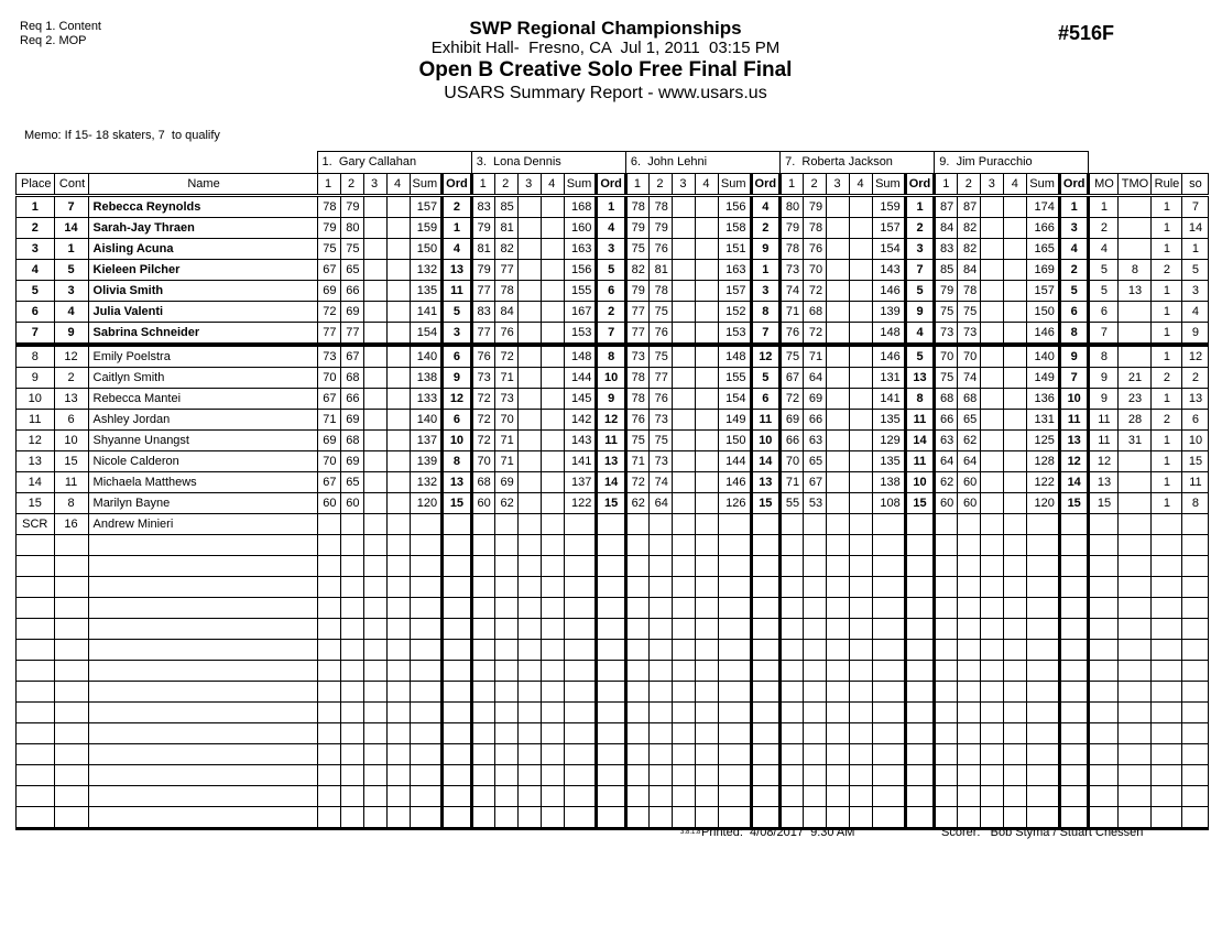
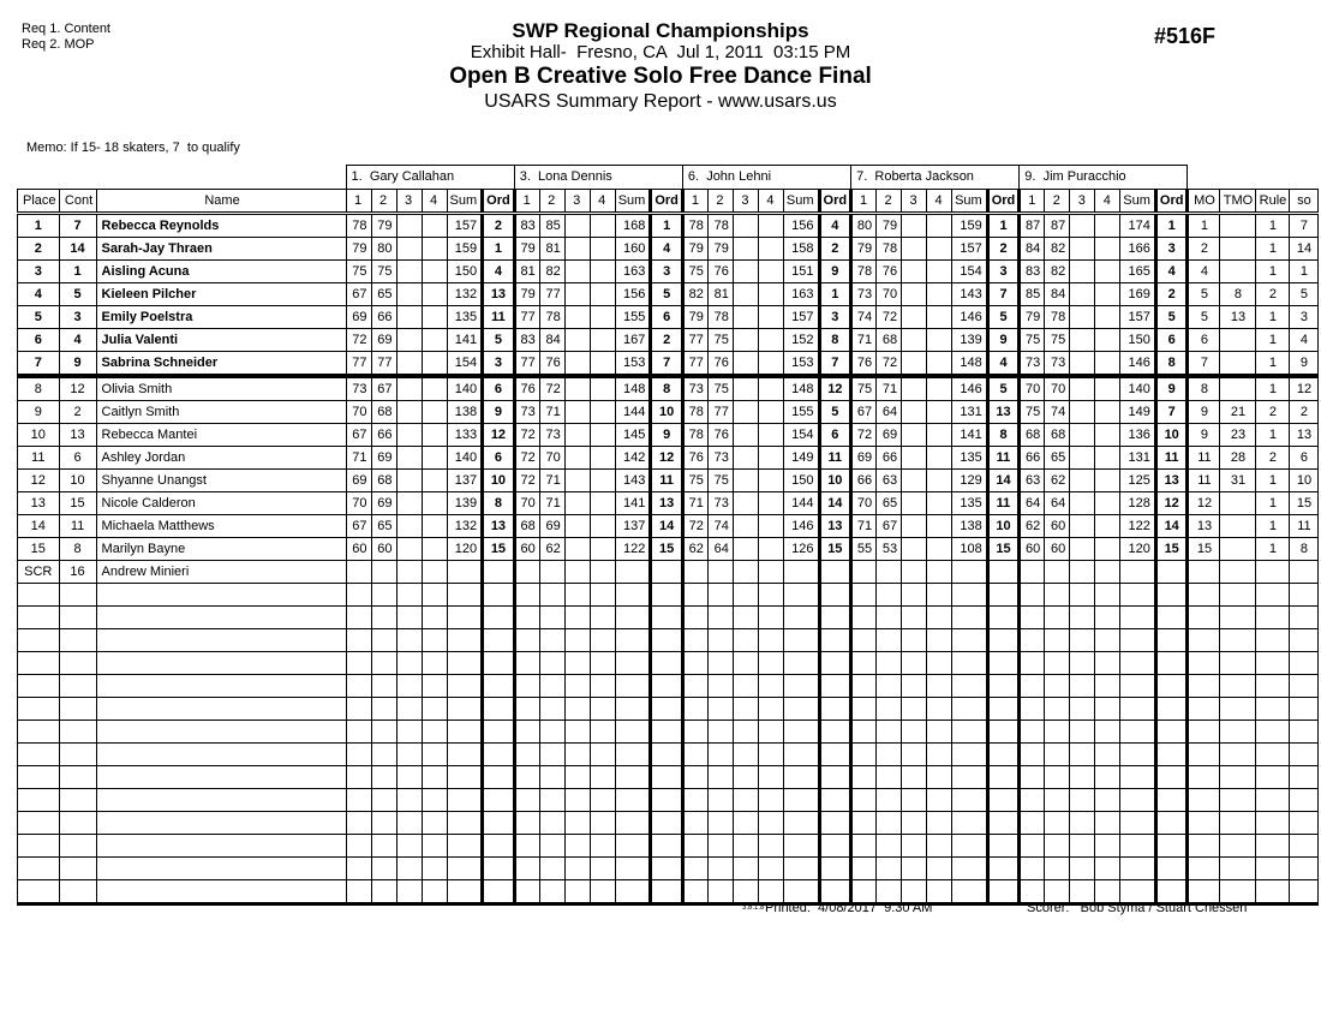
  Req 1. Content
  Req 2. MOP
  SWP Regional Championships
  Exhibit Hall- Fresno, CA Jul 1, 2011 03:15 PM
- Open B Creative Solo Free Final Final
+ Open B Creative Solo Free Dance Final
  USARS Summary Report - www.usars.us
  #516F
  Memo: If 15- 18 skaters, 7 to qualify
  	1. Gary Callahan	3. Lona Dennis	6. John Lehni	7. Roberta Jackson	9. Jim Puracchio
  Place	Cont	Name	1	2	3	4	Sum	Ord	1	2	3	4	Sum	Ord	1	2	3	4	Sum	Ord	1	2	3	4	Sum	Ord	1	2	3	4	Sum	Ord	MO	TMO	Rule	so
  1	7	Rebecca Reynolds	78	79			157	2	83	85			168	1	78	78			156	4	80	79			159	1	87	87			174	1	1		1	7
  2	14	Sarah-Jay Thraen	79	80			159	1	79	81			160	4	79	79			158	2	79	78			157	2	84	82			166	3	2		1	14
  3	1	Aisling Acuna	75	75			150	4	81	82			163	3	75	76			151	9	78	76			154	3	83	82			165	4	4		1	1
  4	5	Kieleen Pilcher	67	65			132	13	79	77			156	5	82	81			163	1	73	70			143	7	85	84			169	2	5	8	2	5
- 5	3	Olivia Smith	69	66			135	11	77	78			155	6	79	78			157	3	74	72			146	5	79	78			157	5	5	13	1	3
+ 5	3	Emily Poelstra	69	66			135	11	77	78			155	6	79	78			157	3	74	72			146	5	79	78			157	5	5	13	1	3
  6	4	Julia Valenti	72	69			141	5	83	84			167	2	77	75			152	8	71	68			139	9	75	75			150	6	6		1	4
  7	9	Sabrina Schneider	77	77			154	3	77	76			153	7	77	76			153	7	76	72			148	4	73	73			146	8	7		1	9
- 8	12	Emily Poelstra	73	67			140	6	76	72			148	8	73	75			148	12	75	71			146	5	70	70			140	9	8		1	12
+ 8	12	Olivia Smith	73	67			140	6	76	72			148	8	73	75			148	12	75	71			146	5	70	70			140	9	8		1	12
  9	2	Caitlyn Smith	70	68			138	9	73	71			144	10	78	77			155	5	67	64			131	13	75	74			149	7	9	21	2	2
  10	13	Rebecca Mantei	67	66			133	12	72	73			145	9	78	76			154	6	72	69			141	8	68	68			136	10	9	23	1	13
  11	6	Ashley Jordan	71	69			140	6	72	70			142	12	76	73			149	11	69	66			135	11	66	65			131	11	11	28	2	6
  12	10	Shyanne Unangst	69	68			137	10	72	71			143	11	75	75			150	10	66	63			129	14	63	62			125	13	11	31	1	10
  13	15	Nicole Calderon	70	69			139	8	70	71			141	13	71	73			144	14	70	65			135	11	64	64			128	12	12		1	15
  14	11	Michaela Matthews	67	65			132	13	68	69			137	14	72	74			146	13	71	67			138	10	62	60			122	14	13		1	11
  15	8	Marilyn Bayne	60	60			120	15	60	62			122	15	62	64			126	15	55	53			108	15	60	60			120	15	15		1	8
  SCR	16	Andrew Minieri
  Printed: 4/08/2017 9:30 AM
  Scorer: Bob Styma / Stuart Chessen
